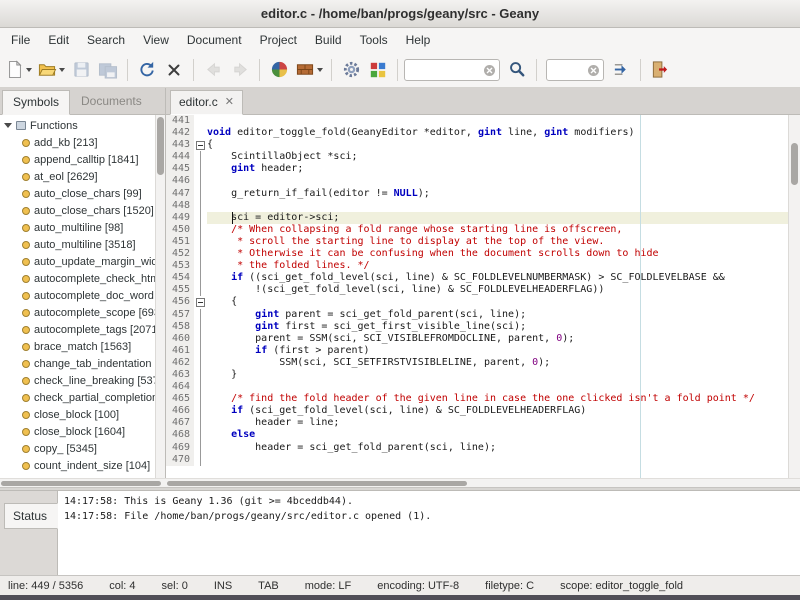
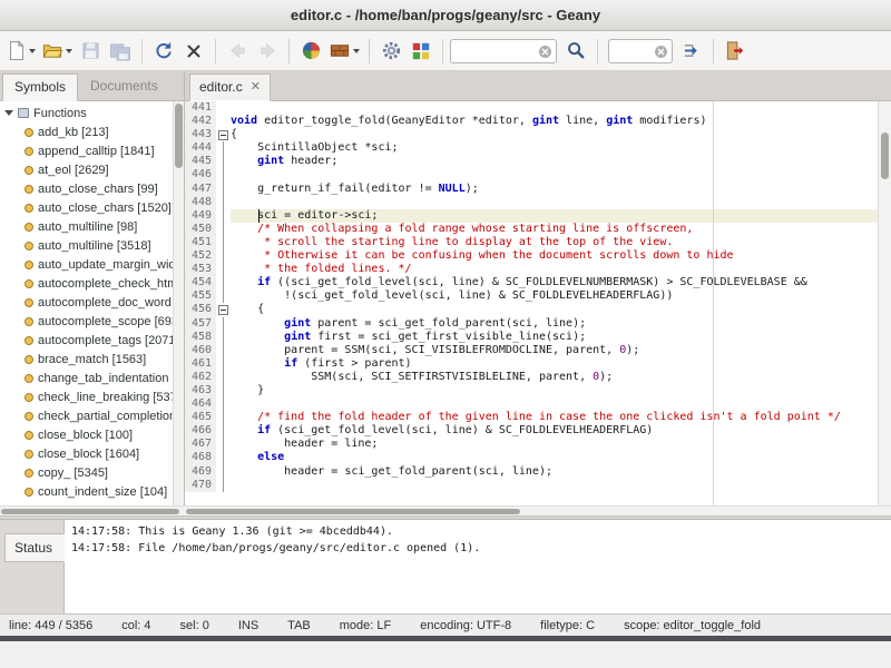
  editor.c - /home/ban/progs/geany/src - Geany
- File
- Edit
- Search
- View
- Document
- Project
- Build
- Tools
- Help
  Symbols
  Documents
  Functions
  add_kb [213]
  append_calltip [1841]
  at_eol [2629]
  auto_close_chars [99]
  auto_close_chars [1520]
  auto_multiline [98]
  auto_multiline [3518]
  auto_update_margin_wi
  autocomplete_check_ht
  autocomplete_doc_word
  autocomplete_scope [69
  autocomplete_tags [207
  brace_match [1563]
  change_tab_indentation
  check_line_breaking [53
  check_partial_completio
  close_block [100]
  close_block [1604]
  copy_ [5345]
  count_indent_size [104]
  editor.c
  ✕
  441
  442
  void editor_toggle_fold(GeanyEditor *editor, gint line, gint modifiers)
  443
  {
  444
  ScintillaObject *sci;
  445
  gint header;
  446
  447
  g_return_if_fail(editor != NULL);
  448
  449
  sci = editor->sci;
  450
  /* When collapsing a fold range whose starting line is offscreen,
  451
  * scroll the starting line to display at the top of the view.
  452
  * Otherwise it can be confusing when the document scrolls down to hide
  453
  * the folded lines. */
  454
  if ((sci_get_fold_level(sci, line) & SC_FOLDLEVELNUMBERMASK) > SC_FOLDLEVELBASE &&
  455
  !(sci_get_fold_level(sci, line) & SC_FOLDLEVELHEADERFLAG))
  456
  {
  457
  gint parent = sci_get_fold_parent(sci, line);
  458
  gint first = sci_get_first_visible_line(sci);
  460
  parent = SSM(sci, SCI_VISIBLEFROMDOCLINE, parent, 0);
  461
  if (first > parent)
  462
  SSM(sci, SCI_SETFIRSTVISIBLELINE, parent, 0);
  463
  }
  464
  465
  /* find the fold header of the given line in case the one clicked isn't a fold point */
  466
  if (sci_get_fold_level(sci, line) & SC_FOLDLEVELHEADERFLAG)
  467
  header = line;
  468
  else
  469
  header = sci_get_fold_parent(sci, line);
  470
  Status
  14:17:58: This is Geany 1.36 (git >= 4bceddb44).
  14:17:58: File /home/ban/progs/geany/src/editor.c opened (1).
  line: 449 / 5356
  col: 4
  sel: 0
  INS
  TAB
  mode: LF
  encoding: UTF-8
  filetype: C
  scope: editor_toggle_fold
